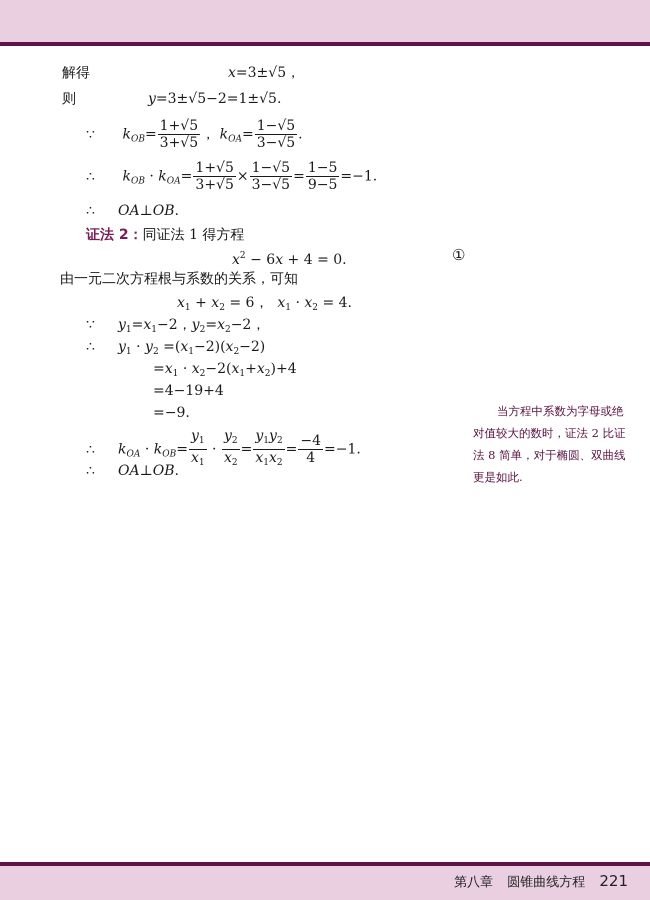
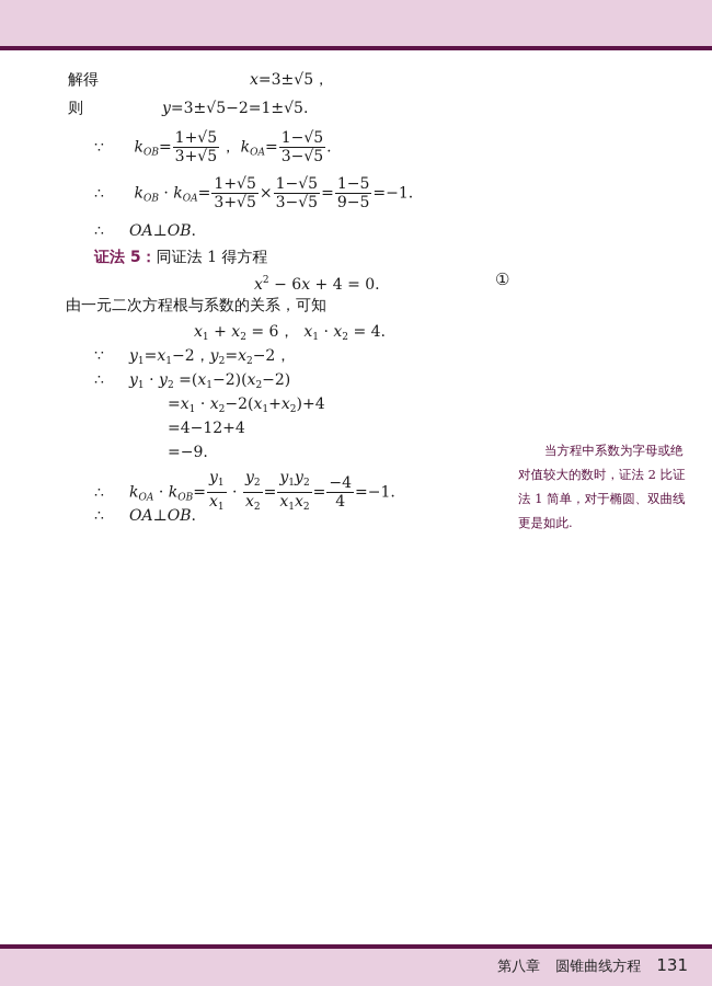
  解得
  x=3±√5，
  则
  y=3±√5−2=1±√5.
  ∵ kOB=
  1+√5
  3+√5
  ， kOA=
  1−√5
  3−√5
  .
  ∴ kOB · kOA=
  1+√5
  3+√5
  ×
  1−√5
  3−√5
  =
  1−5
  9−5
  =−1.
  ∴ OA⊥OB.
- 证法 2：同证法 1 得方程
+ 证法 5：同证法 1 得方程
  x2 − 6x + 4 = 0.
  ①
  由一元二次方程根与系数的关系，可知
  x1 + x2 = 6， x1 · x2 = 4.
  ∵ y1=x1−2，y2=x2−2，
  ∴ y1 · y2 =(x1−2)(x2−2)
  =x1 · x2−2(x1+x2)+4
- =4−19+4
+ =4−12+4
  =−9.
  ∴ kOA · kOB=
  y1
  x1
  ·
  y2
  x2
  =
  y1y2
  x1x2
  =
  −4
  4
  =−1.
  ∴ OA⊥OB.
  当方程中系数为字母或绝
  对值较大的数时，证法 2 比证
- 法 8 简单，对于椭圆、双曲线
+ 法 1 简单，对于椭圆、双曲线
  更是如此.
- 第八章 圆锥曲线方程 221
+ 第八章 圆锥曲线方程 131
